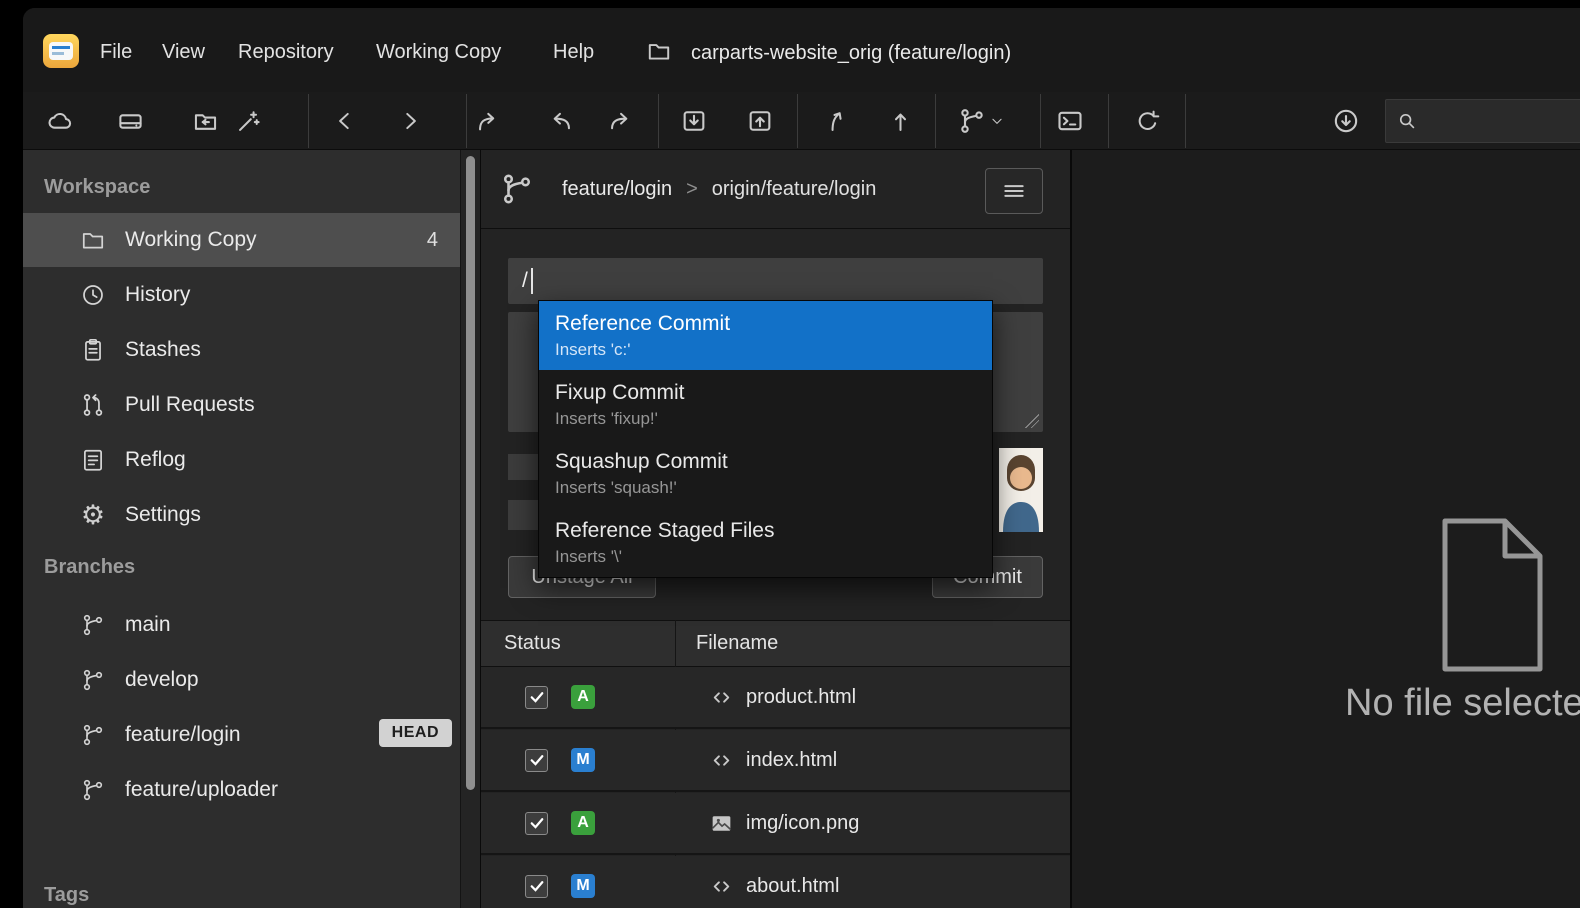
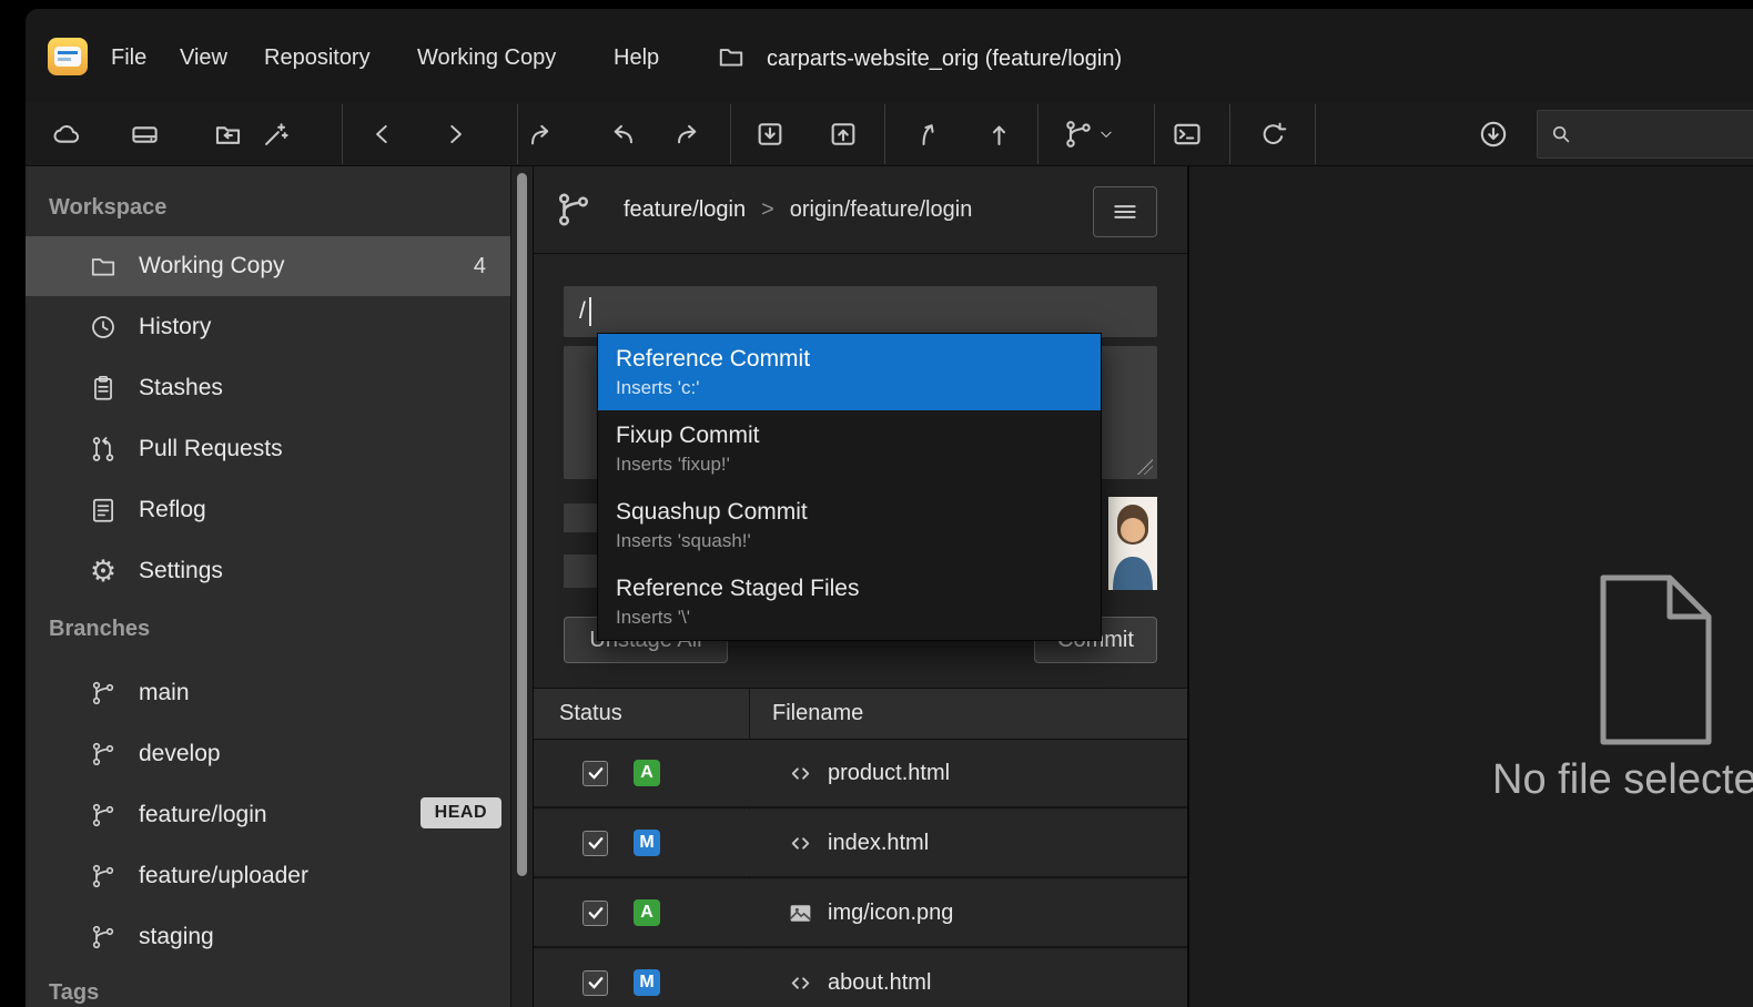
  File
  View
  Repository
  Working Copy
  Help
  carparts-website_orig (feature/login)
  Workspace
  Working Copy
  4
  History
  Stashes
  Pull Requests
  Reflog
  ⚙
  Settings
  Branches
  main
  develop
  feature/login
  HEAD
  feature/uploader
+ staging
  Tags
  feature/login
  >
  origin/feature/login
  /
  Reference Commit
  Inserts 'c:'
  Fixup Commit
  Inserts 'fixup!'
  Squashup Commit
  Inserts 'squash!'
  Reference Staged Files
  Inserts '\'
  Status
  Filename
  A
  product.html
  M
  index.html
  A
  img/icon.png
  M
  about.html
  No file selecte
